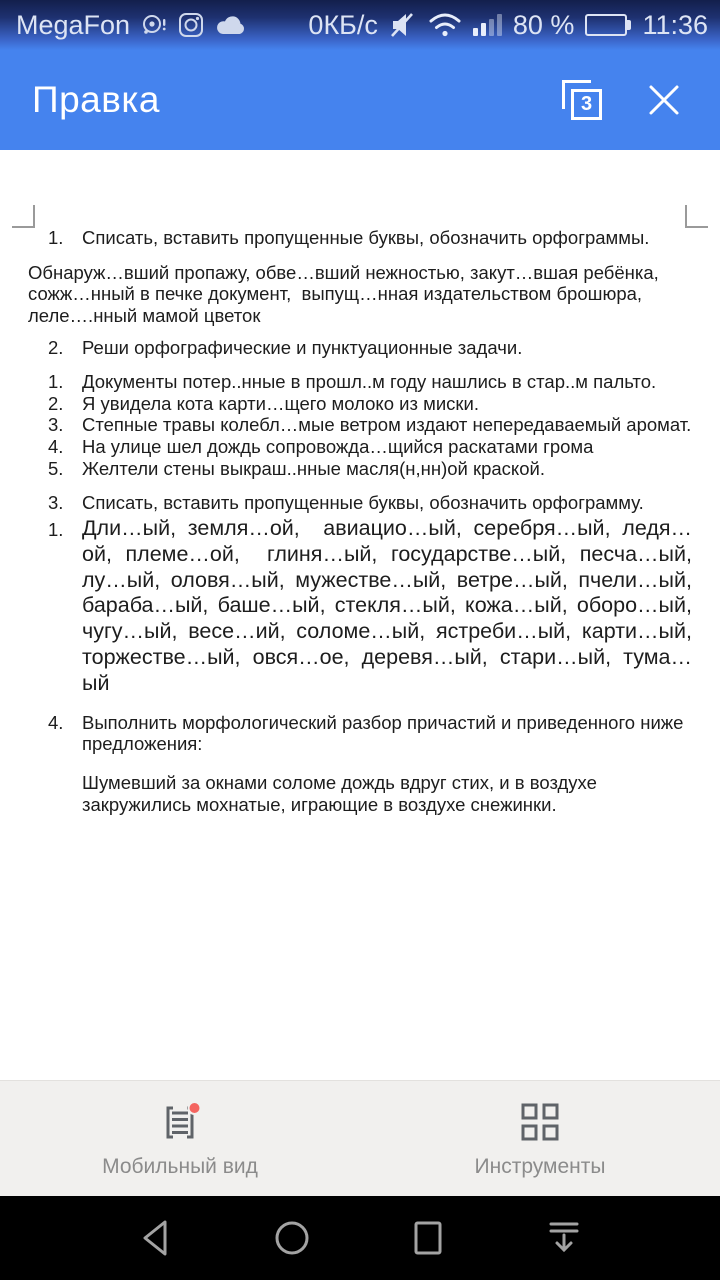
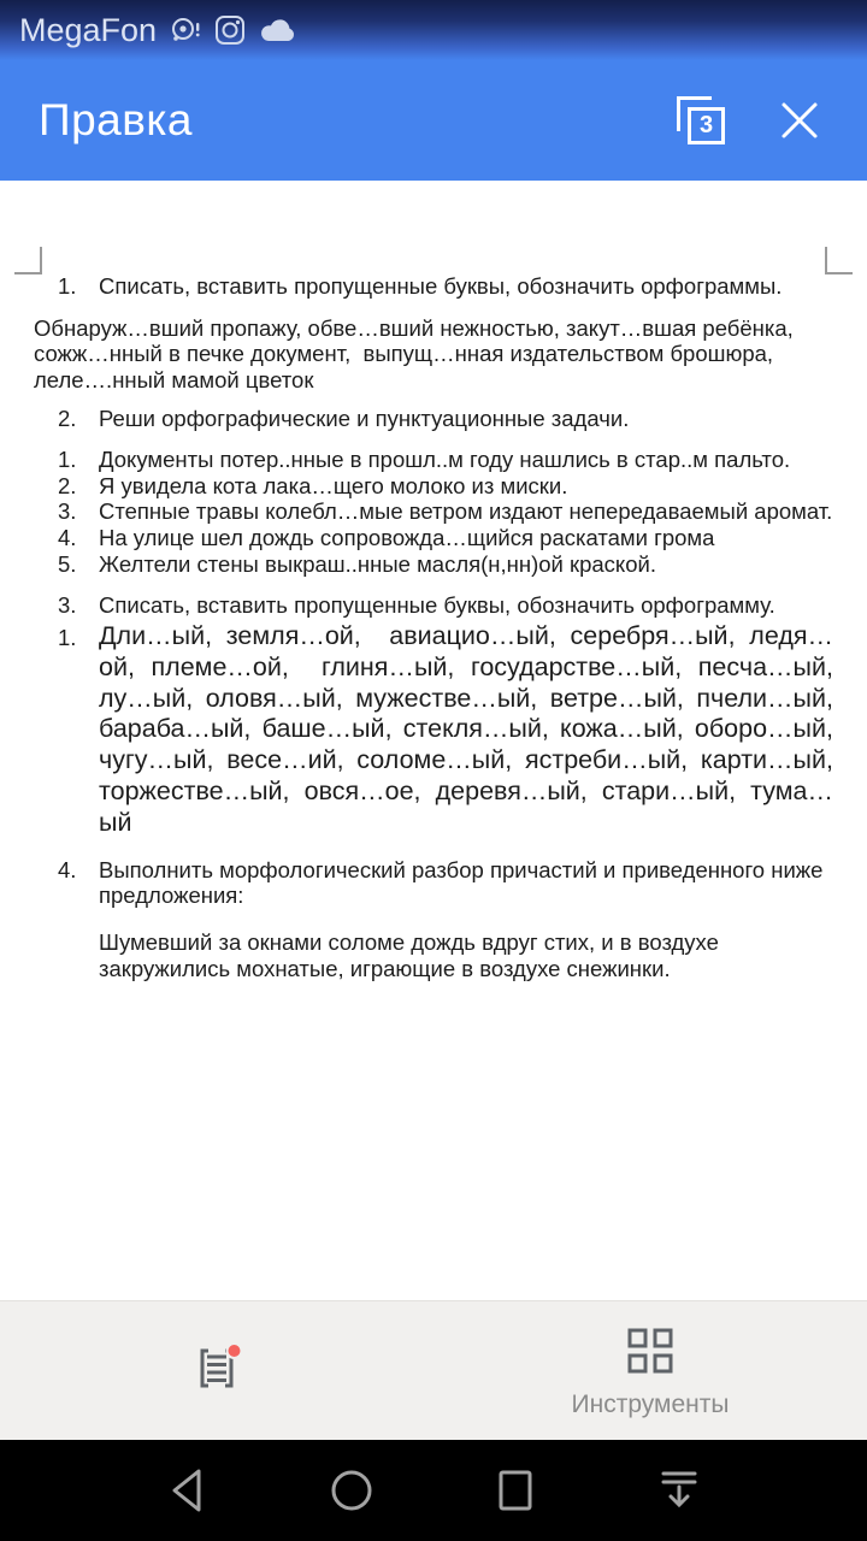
  MegaFon
- 0КБ/с
- 80 %
- 11:36
  Правка
  3
  1.
  Списать, вставить пропущенные буквы, обозначить орфограммы.
  Обнаруж…вший пропажу, обве…вший нежностью, закут…вшая ребёнка, сожж…нный в печке документ, выпущ…нная издательством брошюра, леле….нный мамой цветок
  2.
  Реши орфографические и пунктуационные задачи.
  1.
  Документы потер..нные в прошл..м году нашлись в стар..м пальто.
  2.
- Я увидела кота карти…щего молоко из миски.
+ Я увидела кота лака…щего молоко из миски.
  3.
  Степные травы колебл…мые ветром издают непередаваемый аромат.
  4.
  На улице шел дождь сопровожда…щийся раскатами грома
  5.
  Желтели стены выкраш..нные масля(н,нн)ой краской.
  3.
  Списать, вставить пропущенные буквы, обозначить орфограмму.
  1.
  Дли…ый, земля…ой, авиацио…ый, серебря…ый, ледя…ой, племе…ой, глиня…ый, государстве…ый, песча…ый, лу…ый, оловя…ый, мужестве…ый, ветре…ый, пчели…ый, бараба…ый, баше…ый, стекля…ый, кожа…ый, оборо…ый, чугу…ый, весе…ий, соломе…ый, ястреби…ый, карти…ый, торжестве…ый, овся…ое, деревя…ый, стари…ый, тума…ый
  4.
  Выполнить морфологический разбор причастий и приведенного ниже предложения:
  Шумевший за окнами соломе дождь вдруг стих, и в воздухе закружились мохнатые, играющие в воздухе снежинки.
- Мобильный вид
  Инструменты
